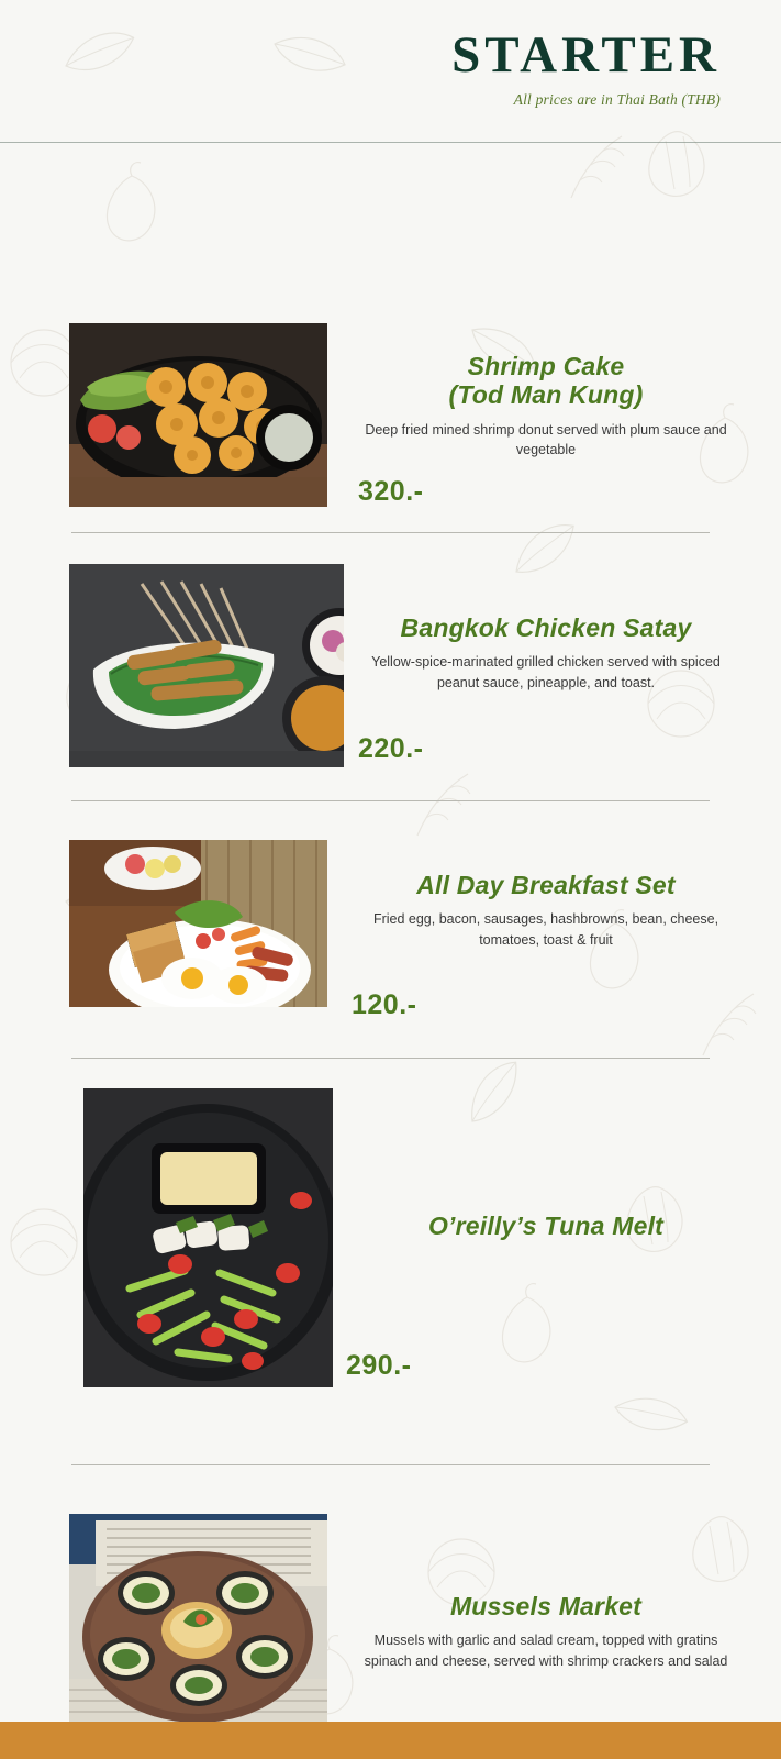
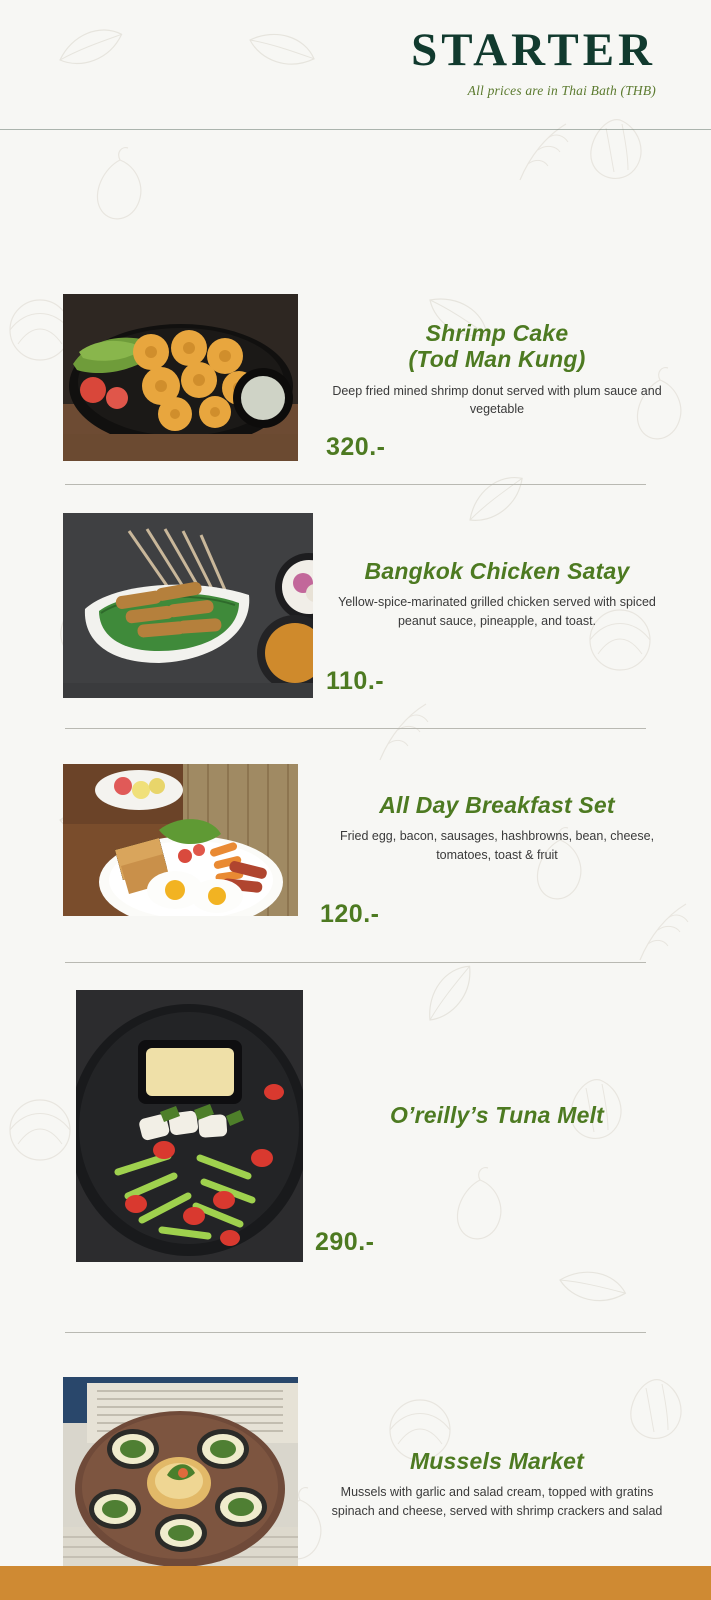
  STARTER
  All prices are in Thai Bath (THB)
  Shrimp Cake
  (Tod Man Kung)
  Deep fried mined shrimp donut served with plum sauce and vegetable
  320.-
  Bangkok Chicken Satay
  Yellow-spice-marinated grilled chicken served with spiced peanut sauce, pineapple, and toast.
- 220.-
+ 110.-
  All Day Breakfast Set
  Fried egg, bacon, sausages, hashbrowns, bean, cheese, tomatoes, toast & fruit
  120.-
  O’reilly’s Tuna Melt
  290.-
  Mussels Market
  Mussels with garlic and salad cream, topped with gratins spinach and cheese, served with shrimp crackers and salad
